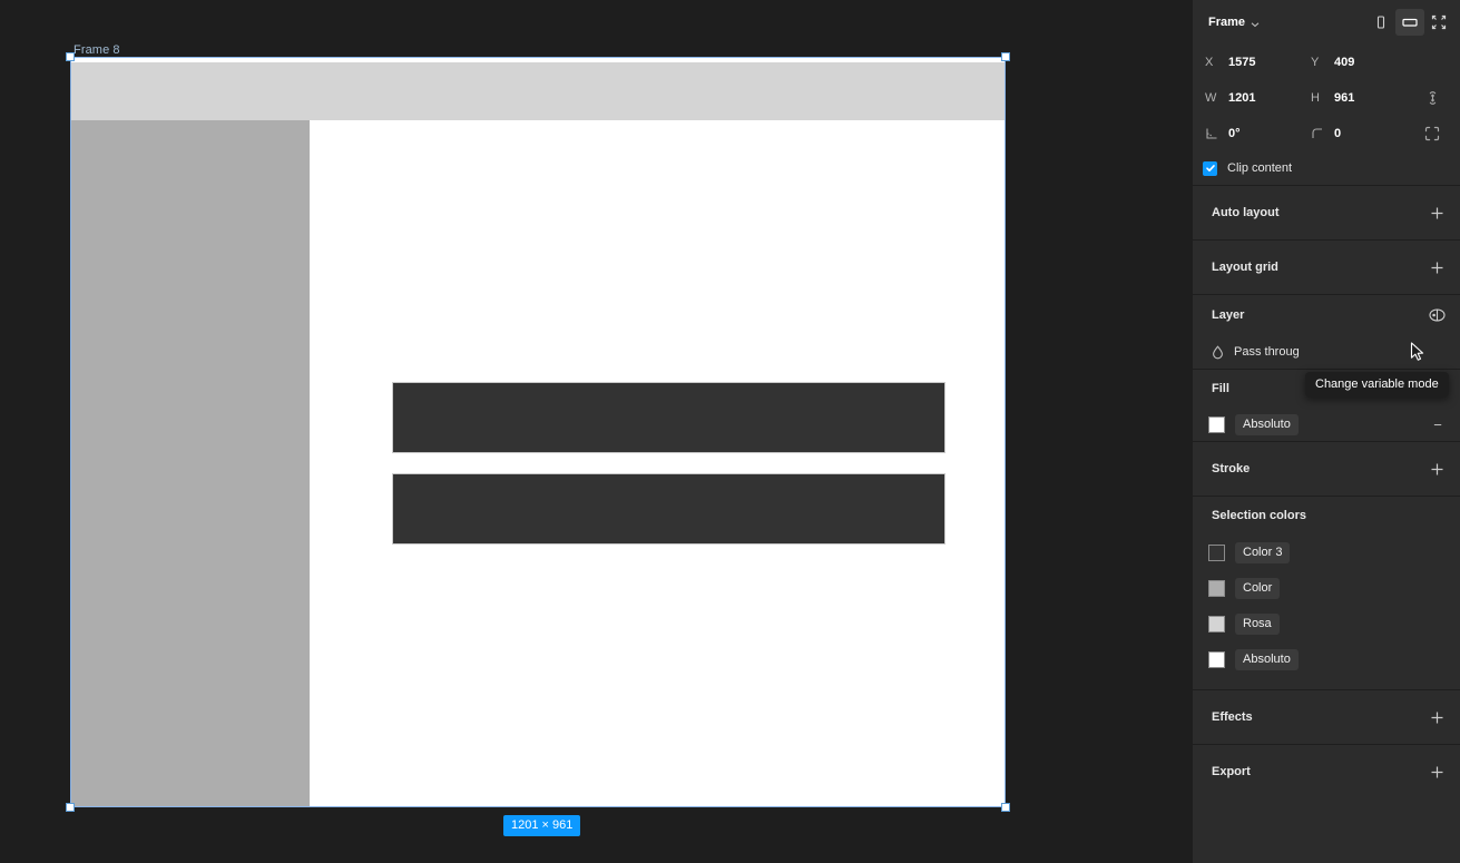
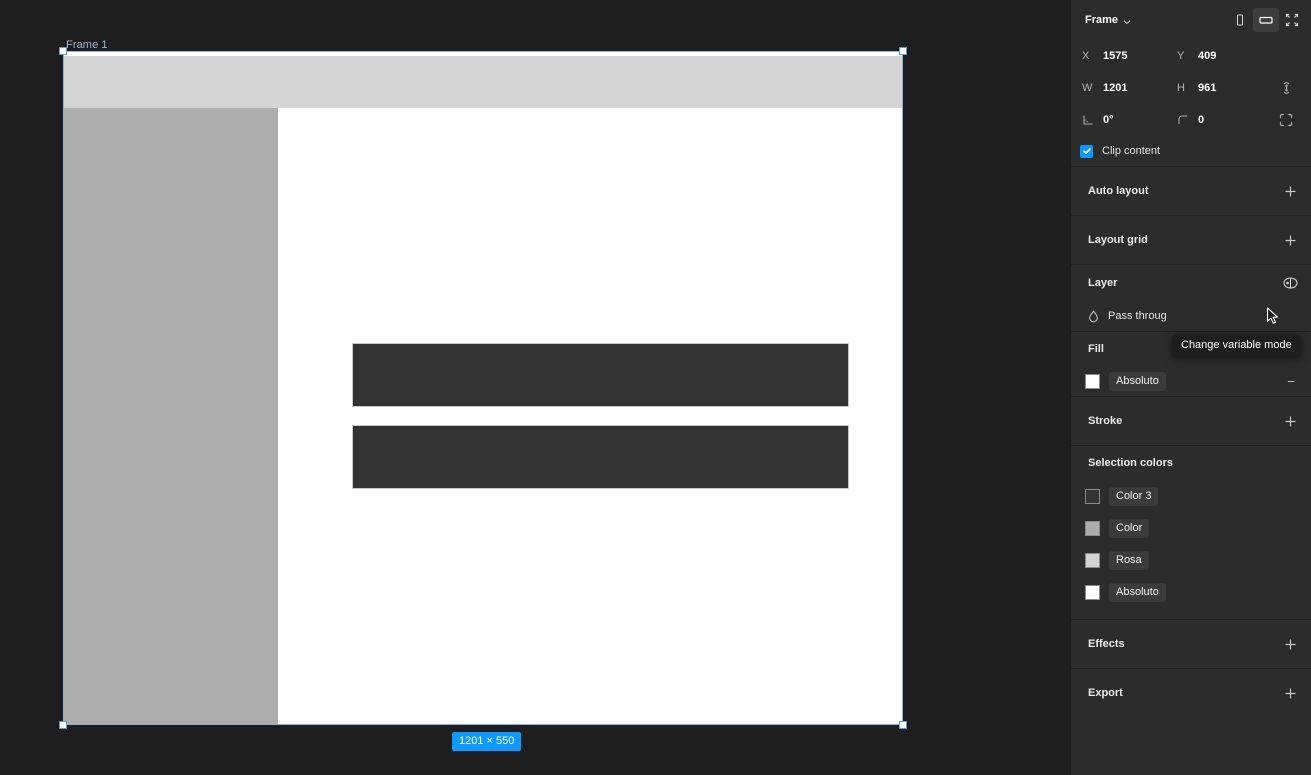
- Frame 8
+ Frame 1
- 1201 × 961
+ 1201 × 550
  Frame
  X
  1575
  Y
  409
  W
  1201
  H
  961
  0°
  0
  Clip content
  Auto layout
  Layout grid
  Layer
  Pass throug
  Fill
  Absoluto
  −
  Stroke
  Selection colors
  Color 3
  Color
  Rosa
  Absoluto
  Effects
  Export
  Change variable mode
